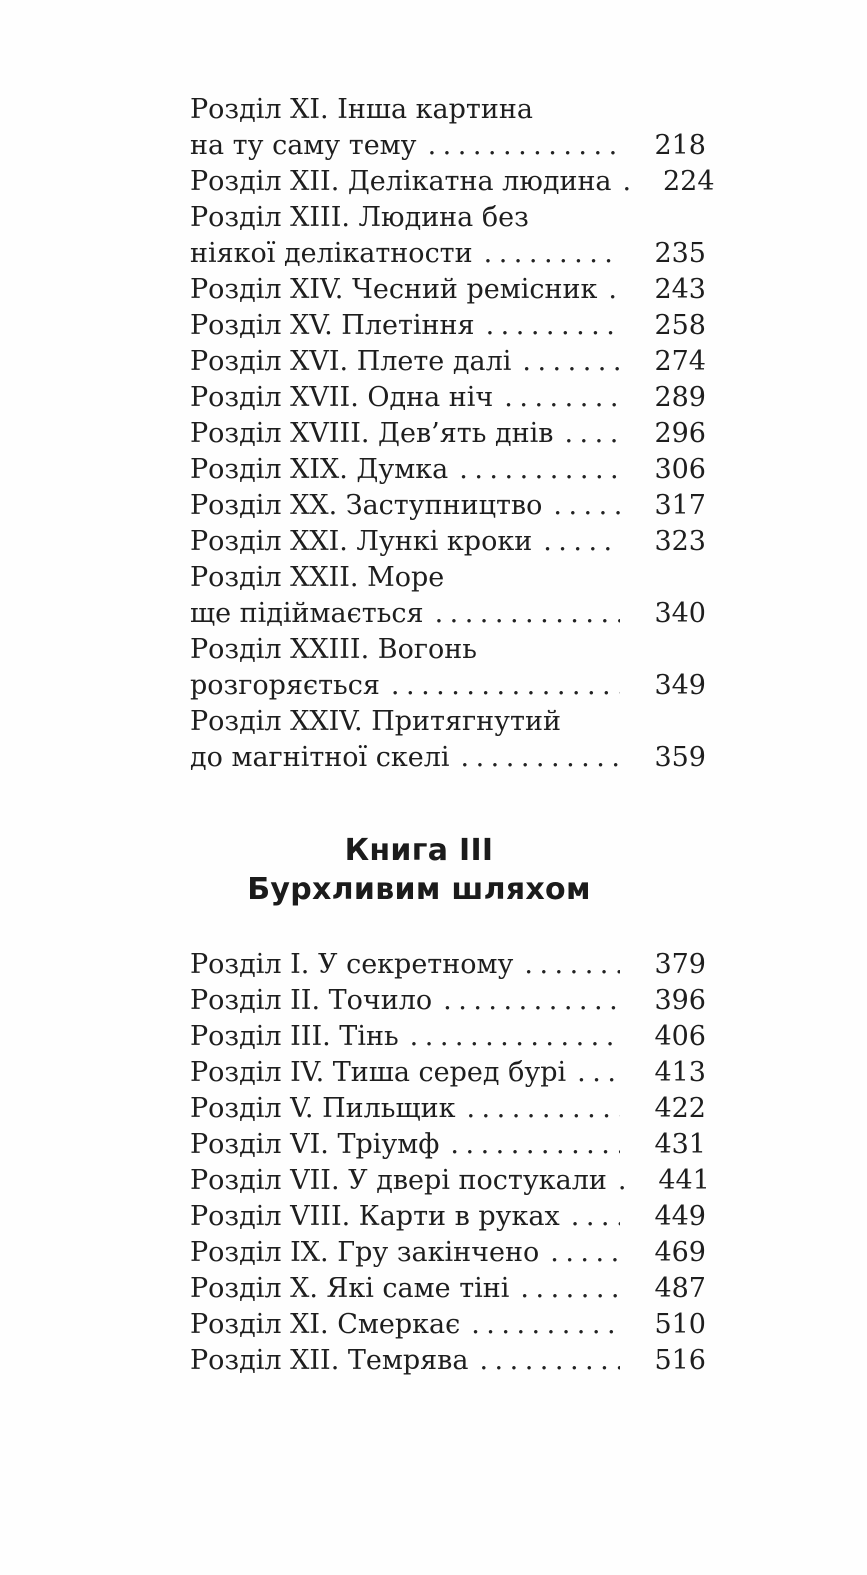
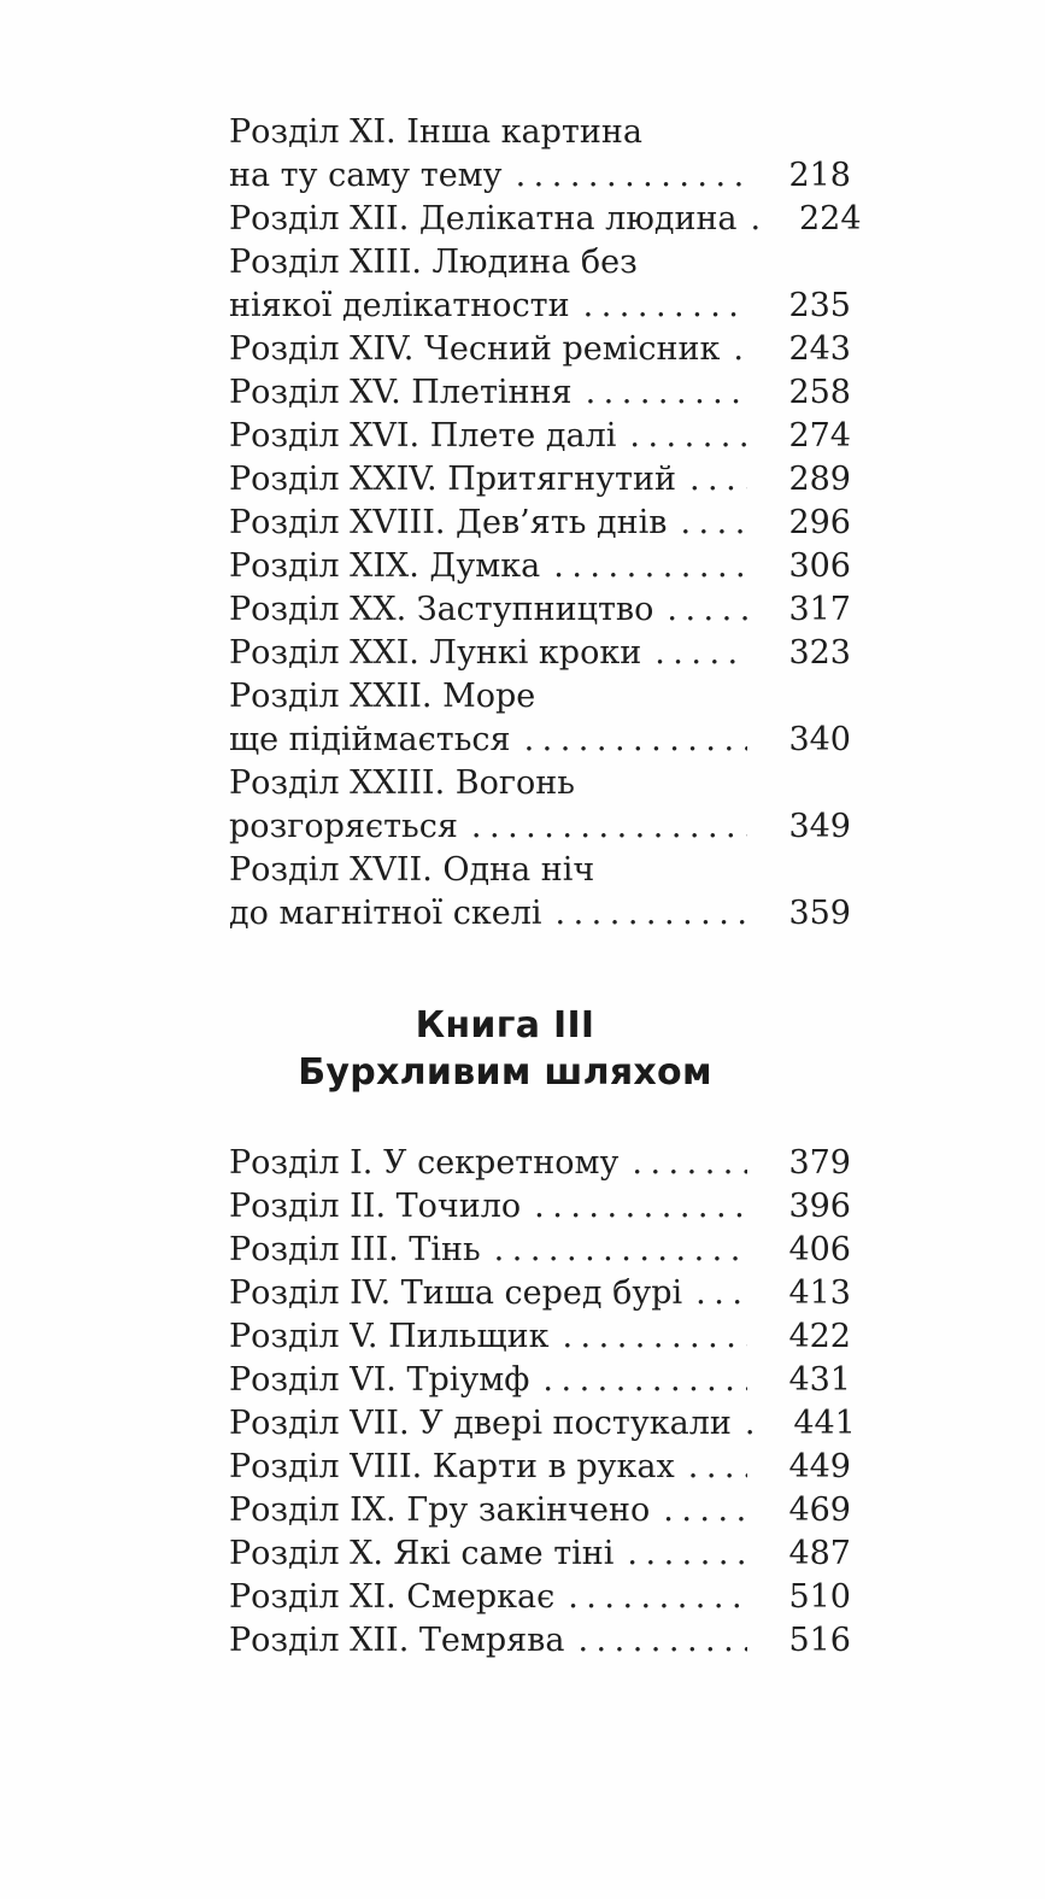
  Розділ XI. Інша картина
  на ту саму тему
  218
  Розділ XII. Делікатна людина
  224
  Розділ XIII. Людина без
  ніякої делікатности
  235
  Розділ XIV. Чесний ремісник
  243
  Розділ XV. Плетіння
  258
  Розділ XVI. Плете далі
  274
- Розділ XVII. Одна ніч
+ Розділ XXIV. Притягнутий
  289
  Розділ XVIII. Дев’ять днів
  296
  Розділ XIX. Думка
  306
  Розділ XX. Заступництво
  317
  Розділ XXI. Лункі кроки
  323
  Розділ XXII. Море
  ще підіймається
  340
  Розділ XXIII. Вогонь
  розгоряється
  349
- Розділ XXIV. Притягнутий
+ Розділ XVII. Одна ніч
  до магнітної скелі
  359
  Книга III
  Бурхливим шляхом
  Розділ I. У секретному
  379
  Розділ II. Точило
  396
  Розділ III. Тінь
  406
  Розділ IV. Тиша серед бурі
  413
  Розділ V. Пильщик
  422
  Розділ VI. Тріумф
  431
  Розділ VII. У двері постукали
  441
  Розділ VIII. Карти в руках
  449
  Розділ IX. Гру закінчено
  469
  Розділ X. Які саме тіні
  487
  Розділ XI. Смеркає
  510
  Розділ XII. Темрява
  516
